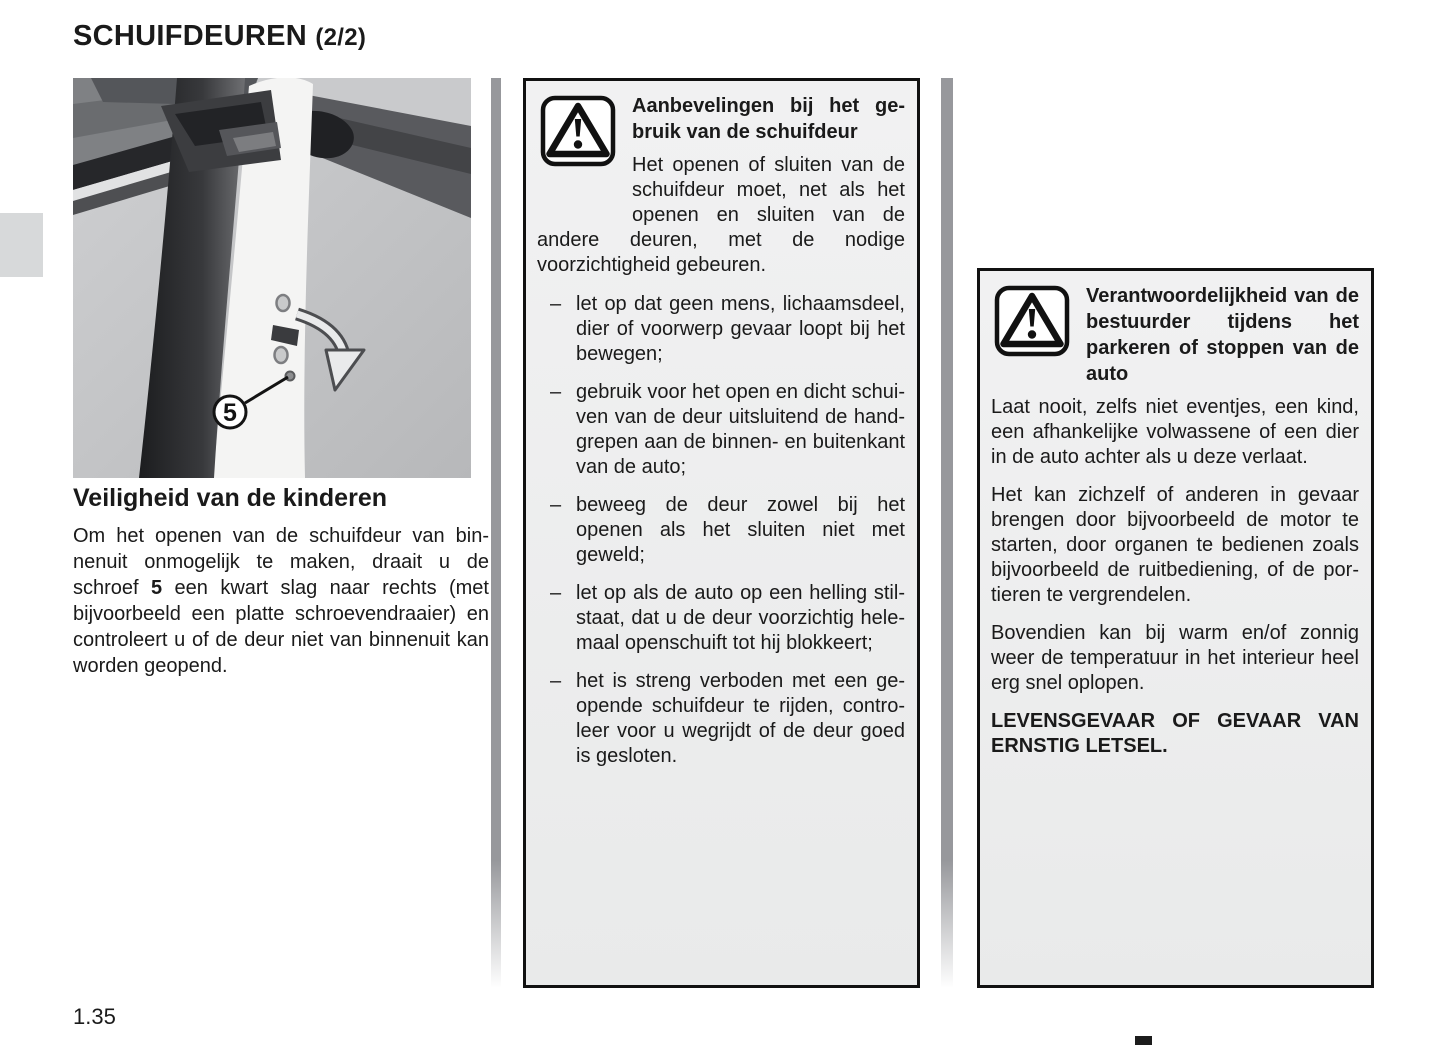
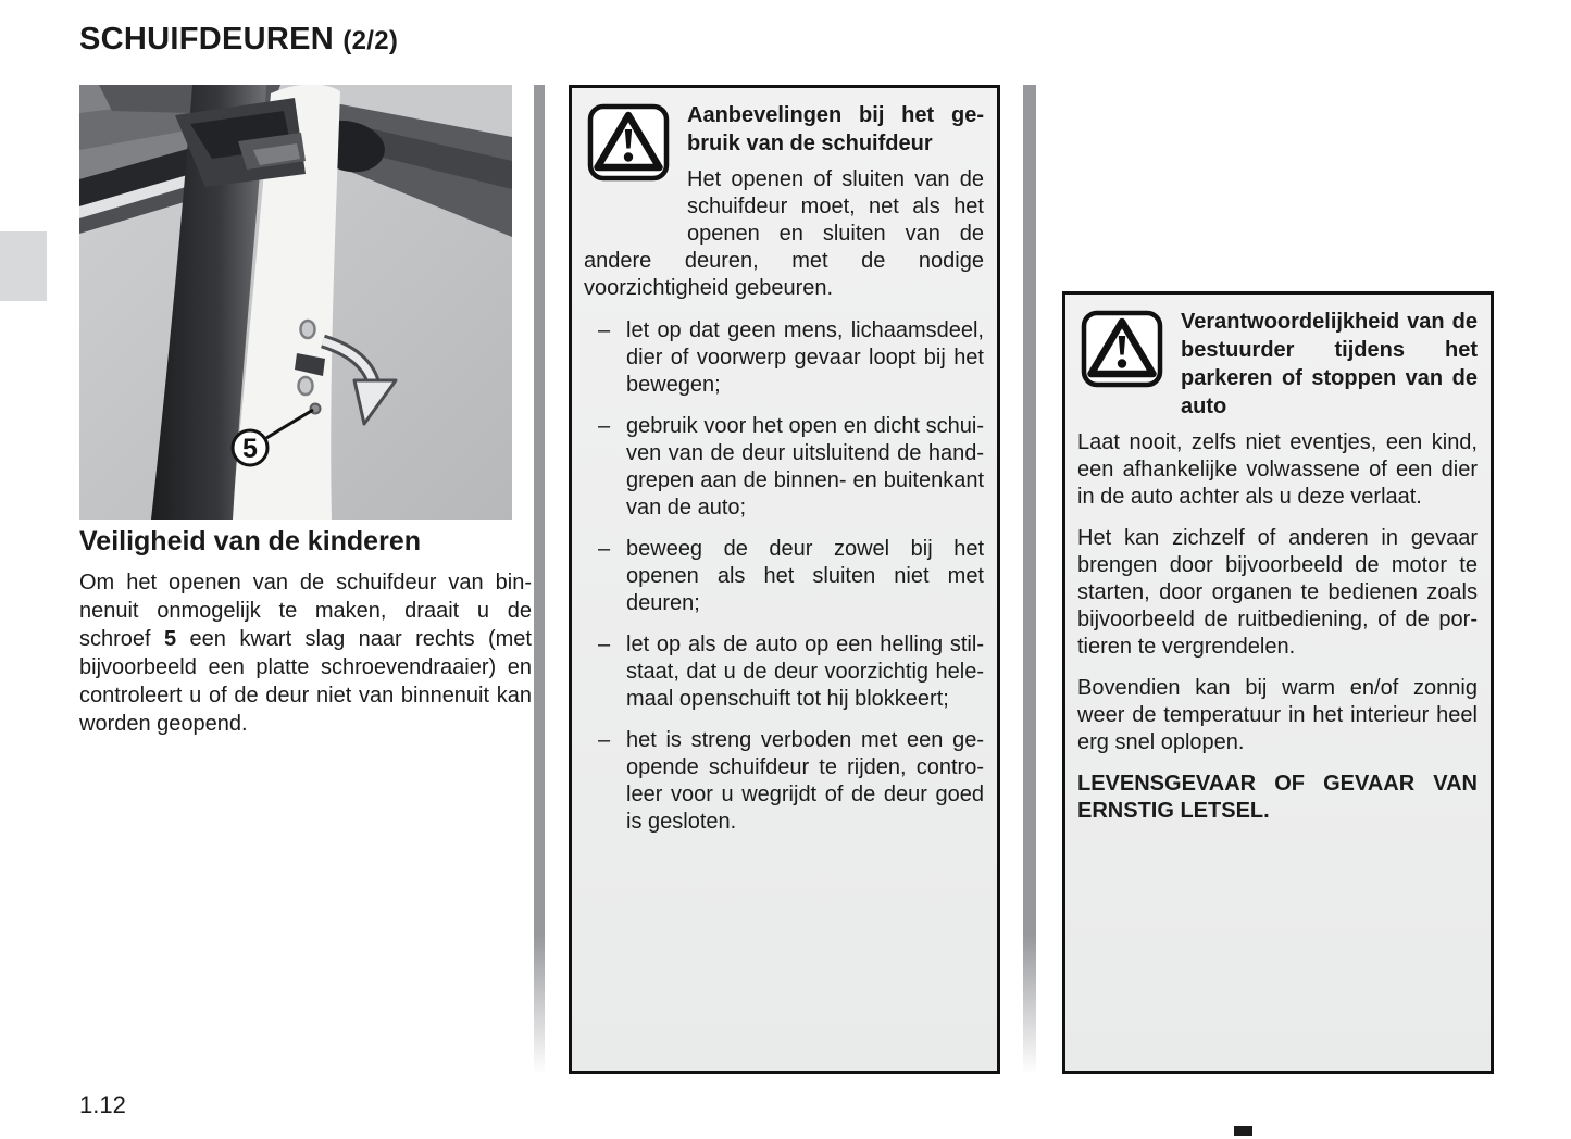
  SCHUIFDEUREN (2/2)
  5
  Veiligheid van de kinderen
  Om het openen van de schuifdeur van bin­enuit onmogelijk te maken, draait u de schroef 5 een kwart slag naar rechts (met bijvoorbeeld een platte schroevendraaier) en controleert u of de deur niet van binnen­uit kan worden geopend.
  Aanbevelingen bij het ge­bruik van de schuifdeur
  Het openen of sluiten van de schuifdeur moet, net als het openen en sluiten van de andere deuren, met de nodige voorzichtigheid gebeuren.
  –
  let op dat geen mens, lichaamsdeel, dier of voorwerp gevaar loopt bij het bewegen;
  –
  gebruik voor het open en dicht schui­en van de deur uitsluitend de hand­repen aan de binnen- en buitenkant van de auto;
  –
- beweeg de deur zowel bij het openen als het sluiten niet met geweld;
+ beweeg de deur zowel bij het openen als het sluiten niet met deuren;
  –
  let op als de auto op een helling stil­taat, dat u de deur voorzichtig hele­aal openschuift tot hij blokkeert;
  –
  het is streng verboden met een ge­pende schuifdeur te rijden, contro­eer voor u wegrijdt of de deur goed is gesloten.
  Verantwoordelijkheid van de bestuurder tijdens het parke­ren of stoppen van de auto
  Laat nooit, zelfs niet eventjes, een kind, een afhankelijke volwassene of een dier in de auto achter als u deze verlaat.
  Het kan zichzelf of anderen in gevaar brengen door bijvoorbeeld de motor te starten, door organen te bedienen zoals bijvoorbeeld de ruitbediening, of de por­tieren te vergrendelen.
  Bovendien kan bij warm en/of zonnig weer de temperatuur in het interieur heel erg snel oplopen.
  LEVENSGEVAAR OF GEVAAR VAN ERNSTIG LETSEL.
- 1.35
+ 1.12
